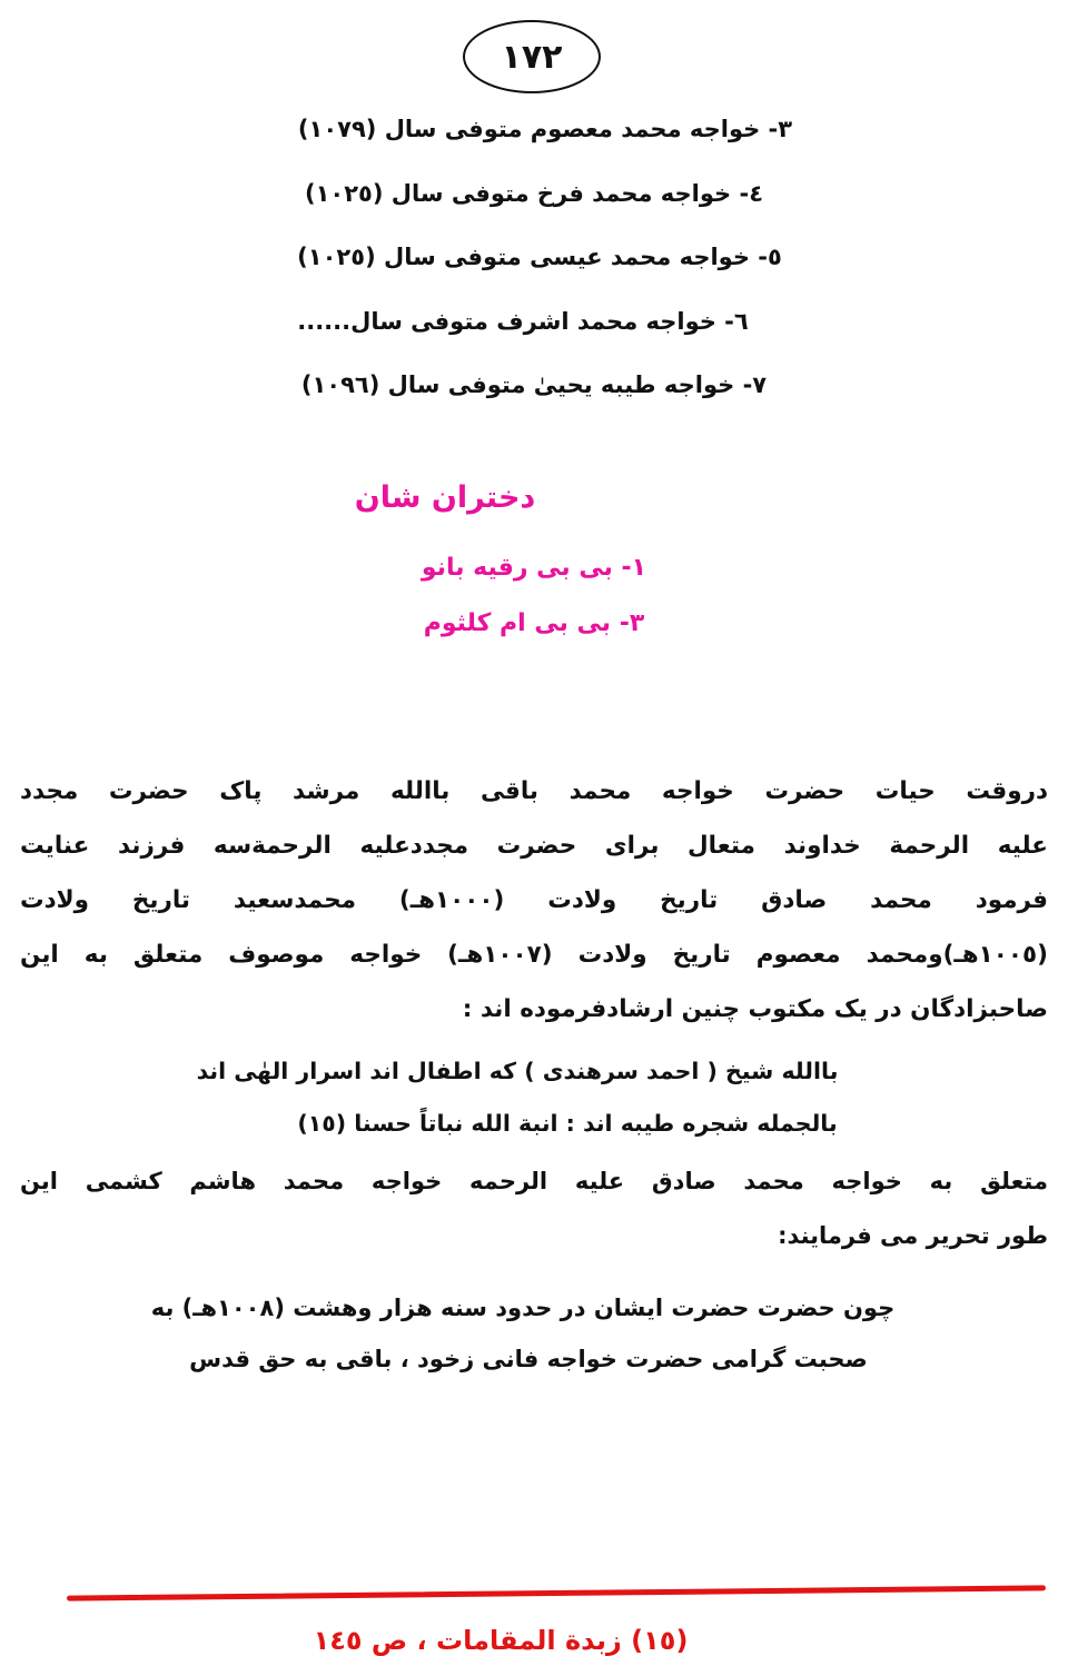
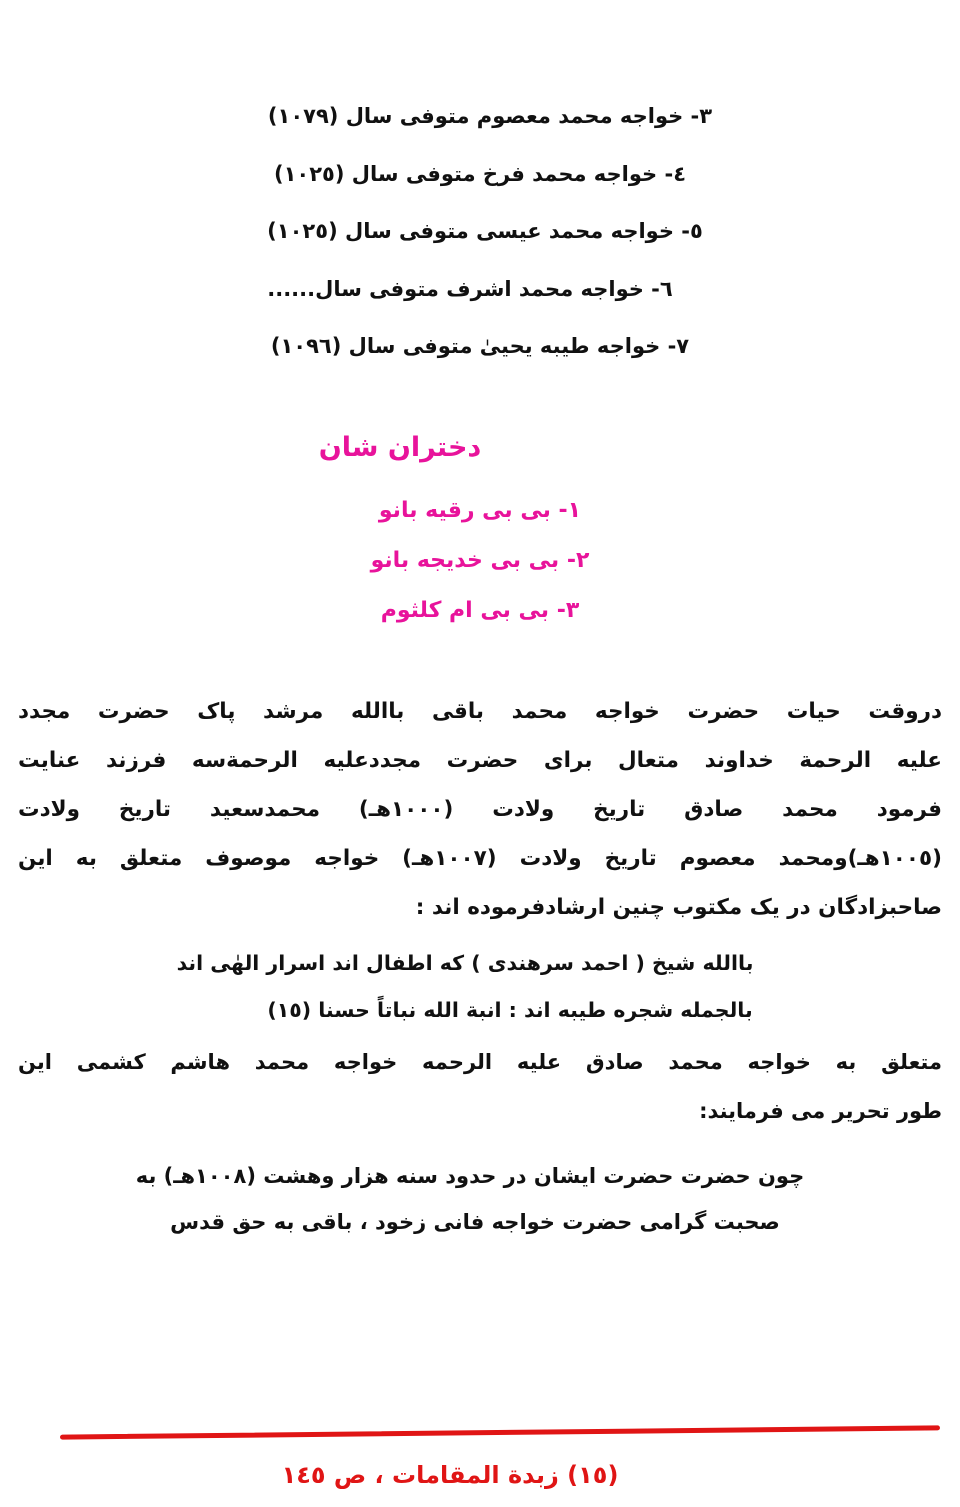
- ١٧٢
  ٣- خواجه محمد معصوم متوفی سال (١٠٧٩)
  ٤- خواجه محمد فرخ متوفی سال (١٠٢٥)
  ٥- خواجه محمد عیسی متوفی سال (١٠٢٥)
  ٦- خواجه محمد اشرف متوفی سال......
  ٧- خواجه طیبه یحییٰ متوفی سال (١٠٩٦)
  دختران شان
  ١- بی بی رقیه بانو
+ ٢- بی بی خدیجه بانو
  ٣- بی بی ام کلثوم
  دروقت حیات حضرت خواجه محمد باقی باالله مرشد پاک حضرت مجدد
  علیه الرحمة خداوند متعال برای حضرت مجددعلیه الرحمةسه فرزند عنایت
  فرمود محمد صادق تاریخ ولادت (١٠٠٠هـ) محمدسعید تاریخ ولادت
  (١٠٠٥هـ)ومحمد معصوم تاریخ ولادت (١٠٠٧هـ) خواجه موصوف متعلق به این
  صاحبزادگان در یک مکتوب چنین ارشادفرموده اند :
  باالله شیخ ( احمد سرهندی ) که اطفال اند اسرار الهٰی اند
  بالجمله شجره طیبه اند : انبة الله نباتاً حسنا (١٥)
  متعلق به خواجه محمد صادق علیه الرحمه خواجه محمد هاشم کشمی این
  طور تحریر می فرمایند:
  چون حضرت حضرت ایشان در حدود سنه هزار وهشت (١٠٠٨هـ) به
  صحبت گرامی حضرت خواجه فانی زخود ، باقی به حق قدس
  (١٥) زبدة المقامات ، ص ١٤٥
